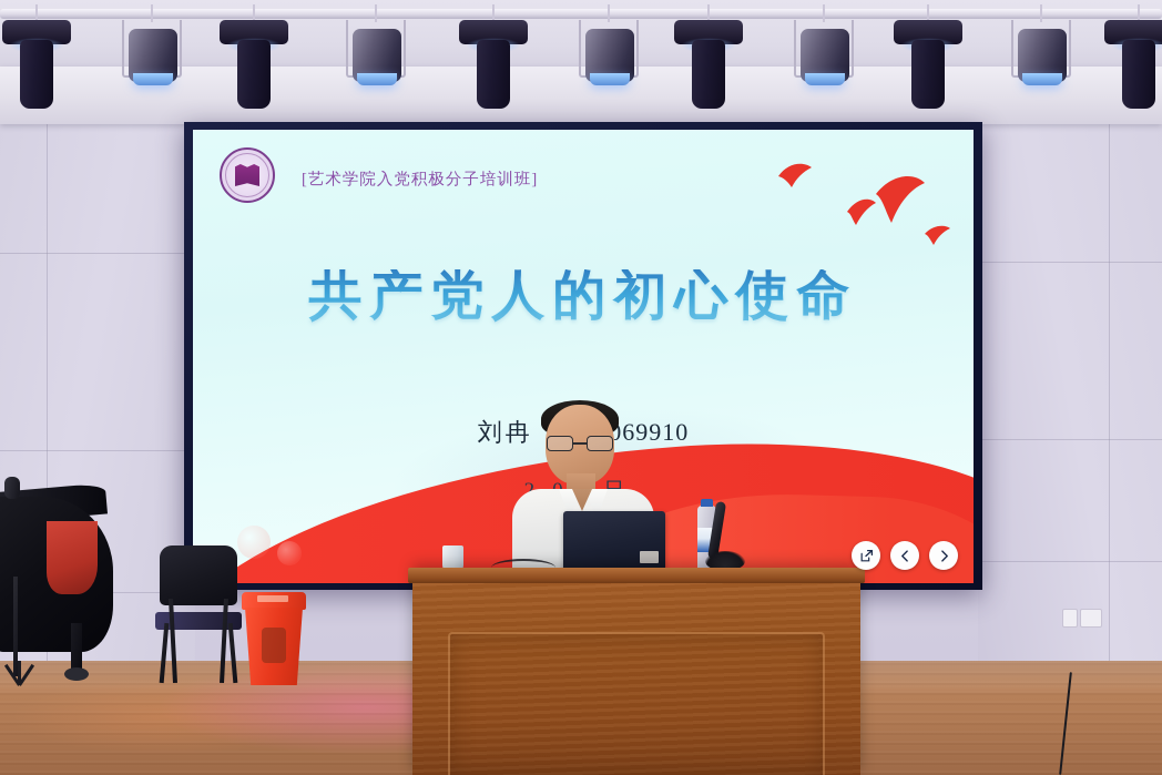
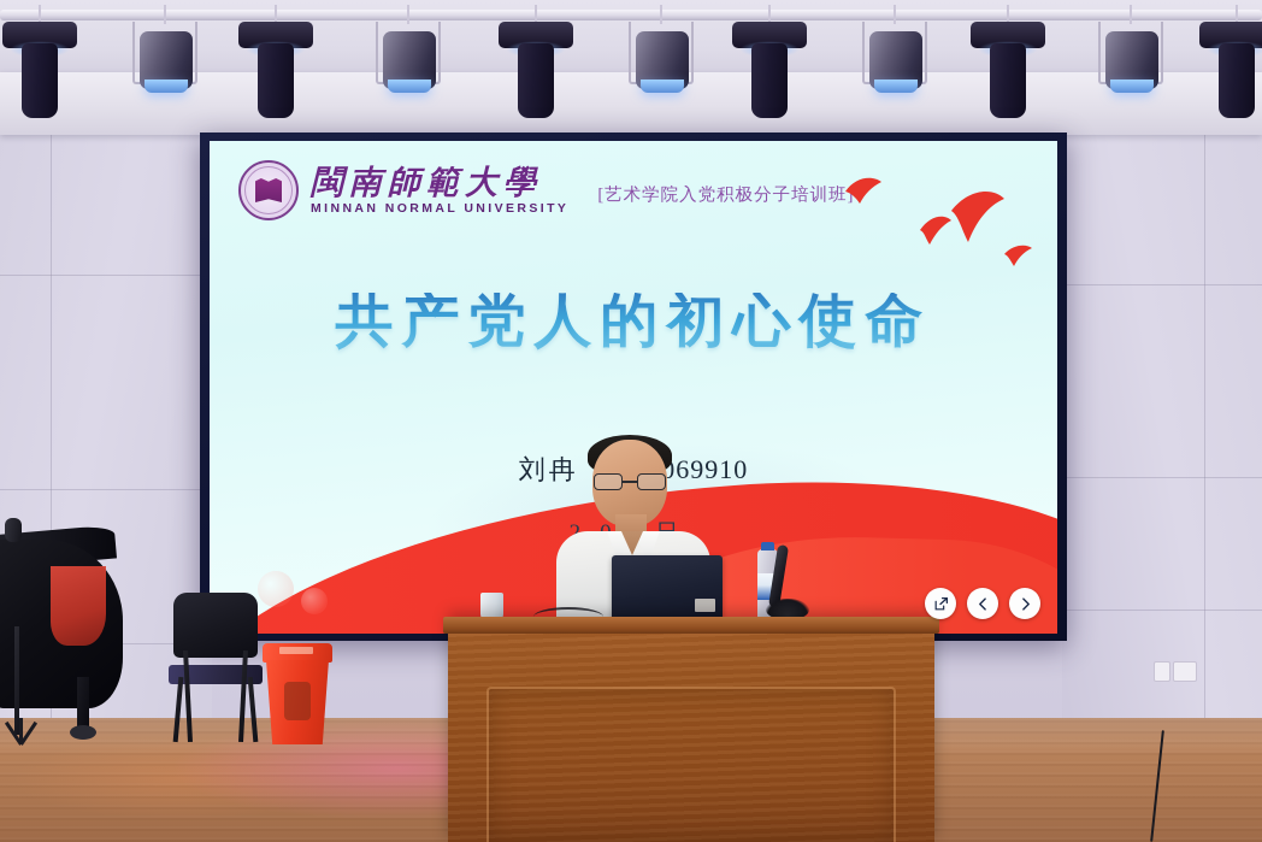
+ 閩南師範大學
+ MINNAN NORMAL UNIVERSITY
  [艺术学院入党积极分子培训班]
  共产党人的初心使命
  刘冉 069910
